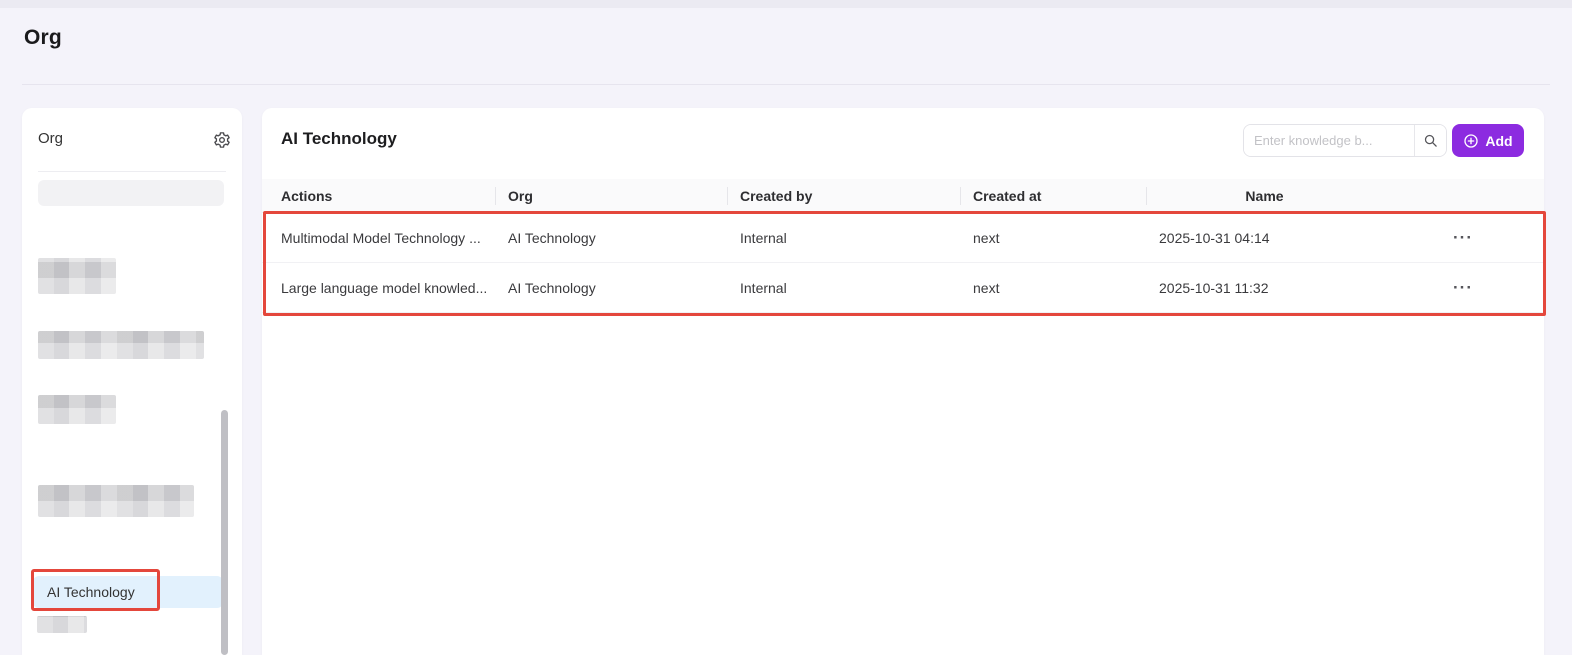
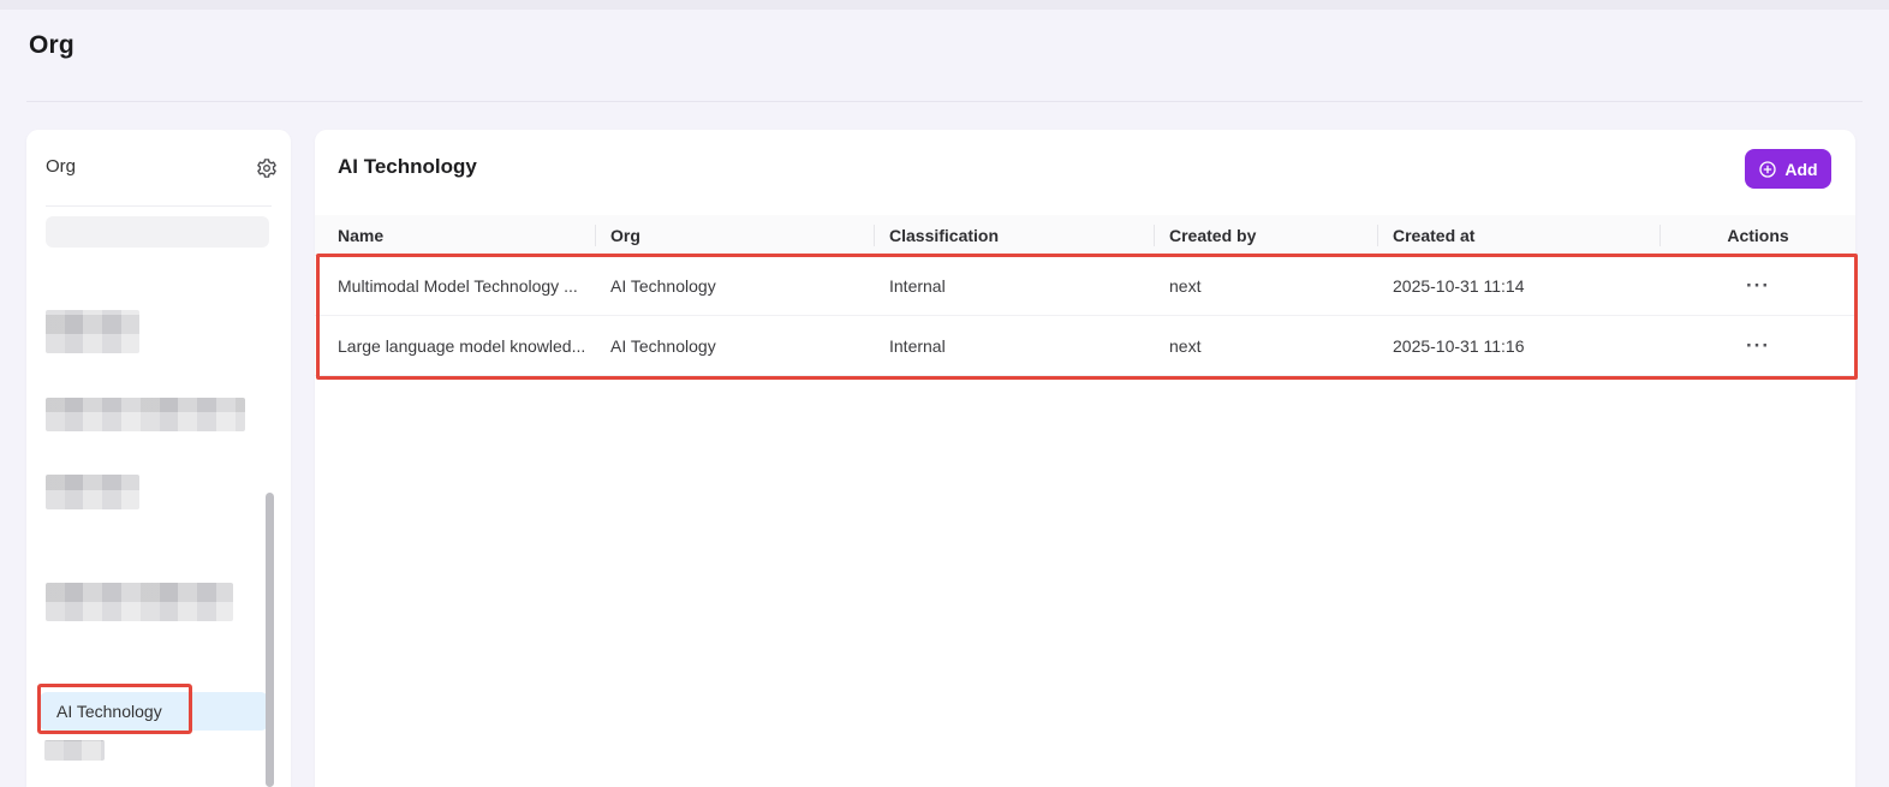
  Org
  Org
  AI Technology
  AI Technology
- Enter knowledge b...
  Add
- Actions
+ Name
  Org
+ Classification
  Created by
  Created at
- Name
+ Actions
  Multimodal Model Technology ...
  AI Technology
  Internal
  next
- 2025-10-31 04:14
+ 2025-10-31 11:14
  ···
  Large language model knowled...
  AI Technology
  Internal
  next
- 2025-10-31 11:32
+ 2025-10-31 11:16
  ···
